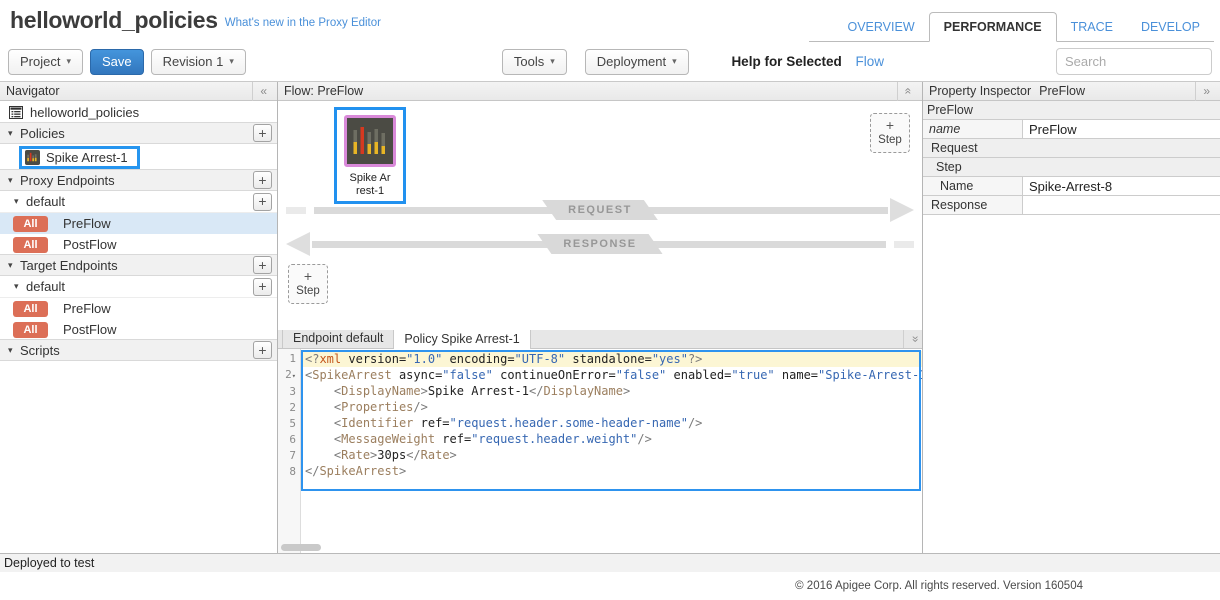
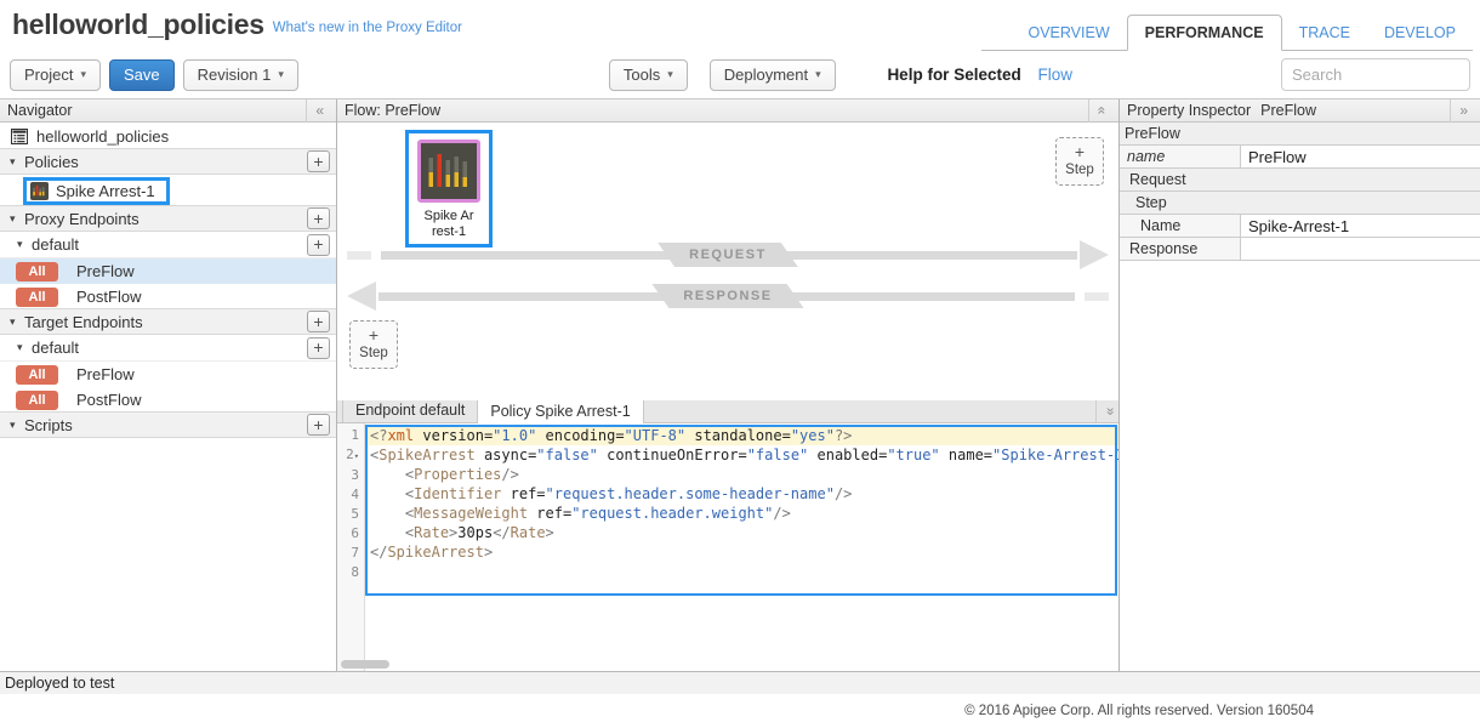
  helloworld_policies What's new in the Proxy Editor
  OVERVIEW
  PERFORMANCE
  TRACE
  DEVELOP
  Project
  ▾
  Save
  Revision 1
  ▾
  Tools
  ▾
  Deployment
  ▾
  Help for Selected Flow
  Search
  Navigator
  «
  helloworld_policies
  ▾
  Policies
  +
  Spike Arrest-1
  ▾
  Proxy Endpoints
  +
  ▾
  default
  +
  All
  PreFlow
  All
  PostFlow
  ▾
  Target Endpoints
  +
  ▾
  default
  +
  All
  PreFlow
  All
  PostFlow
  ▾
  Scripts
  +
  Flow: PreFlow
  Spike Ar
  rest-1
  +
  Step
  REQUEST
  RESPONSE
  +
  Step
  Endpoint default
  Policy Spike Arrest-1
  1
  2▾
  3
- 2
+ 4
  5
  6
  7
  8
  <?xml version="1.0" encoding="UTF-8" standalone="yes"?>
  <SpikeArrest async="false" continueOnError="false" enabled="true" name="Spike-Arrest-
- <DisplayName>Spike Arrest-1</DisplayName>
  <Properties/>
  <Identifier ref="request.header.some-header-name"/>
  <MessageWeight ref="request.header.weight"/>
  <Rate>30ps</Rate>
  </SpikeArrest>
  Property Inspector
  PreFlow
  »
  PreFlow
  name
  PreFlow
  Request
  Step
  Name
- Spike-Arrest-8
+ Spike-Arrest-1
  Response
  Deployed to test
  © 2016 Apigee Corp. All rights reserved. Version 160504
